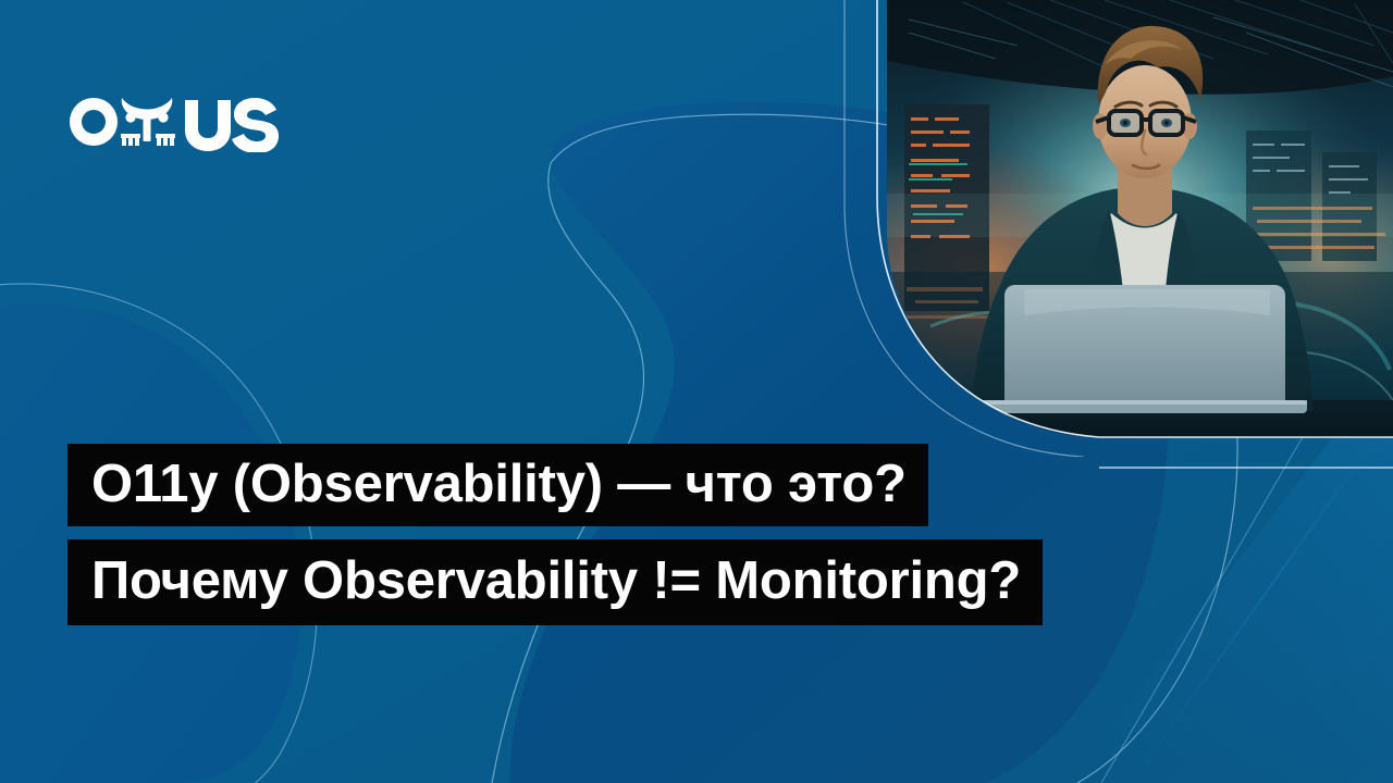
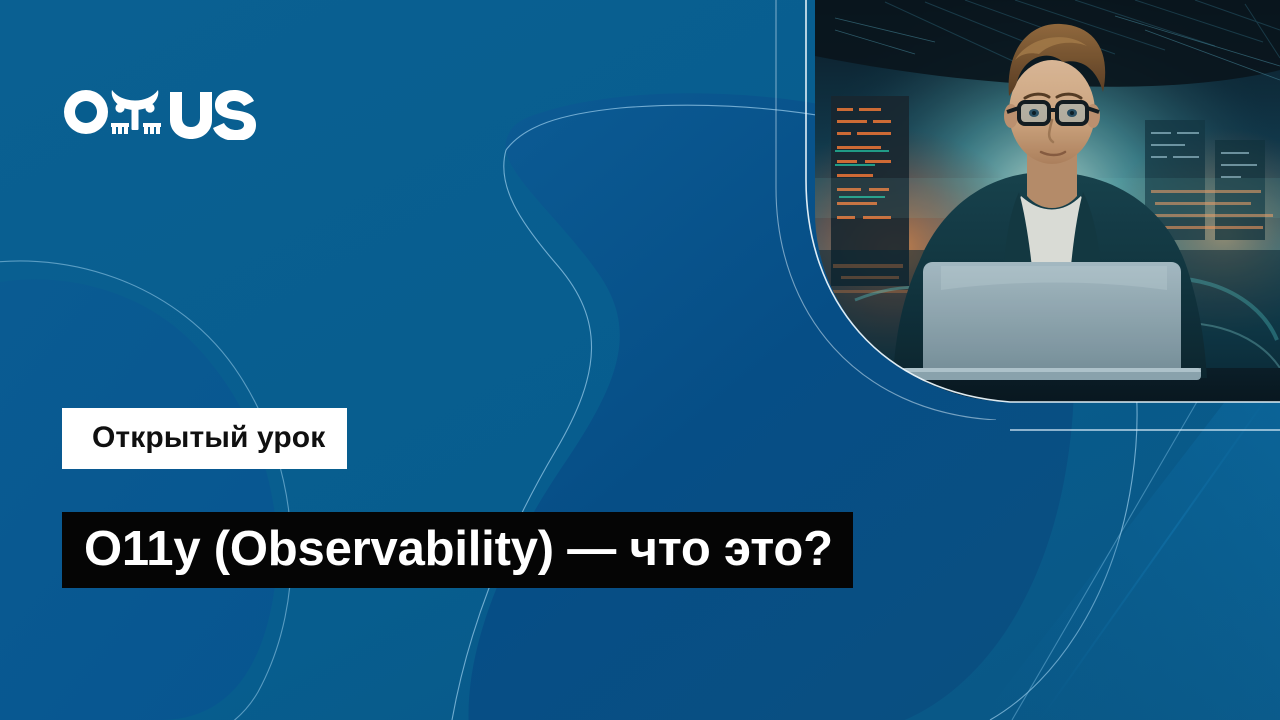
+ Открытый урок
  O11y (Observability) — что это?
- Почему Observability != Monitoring?
